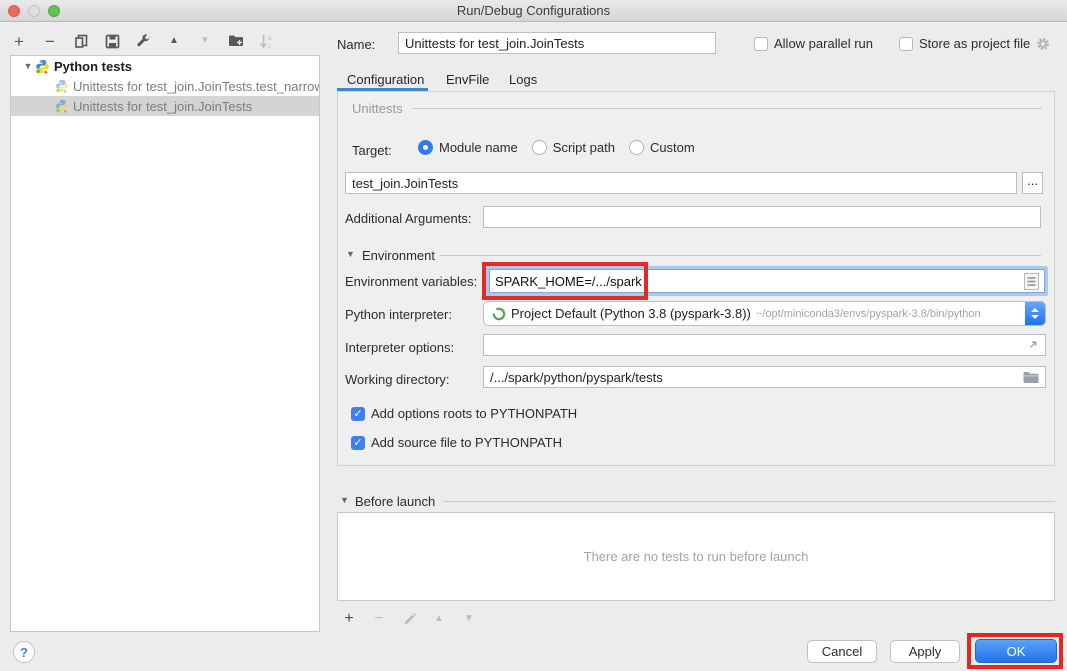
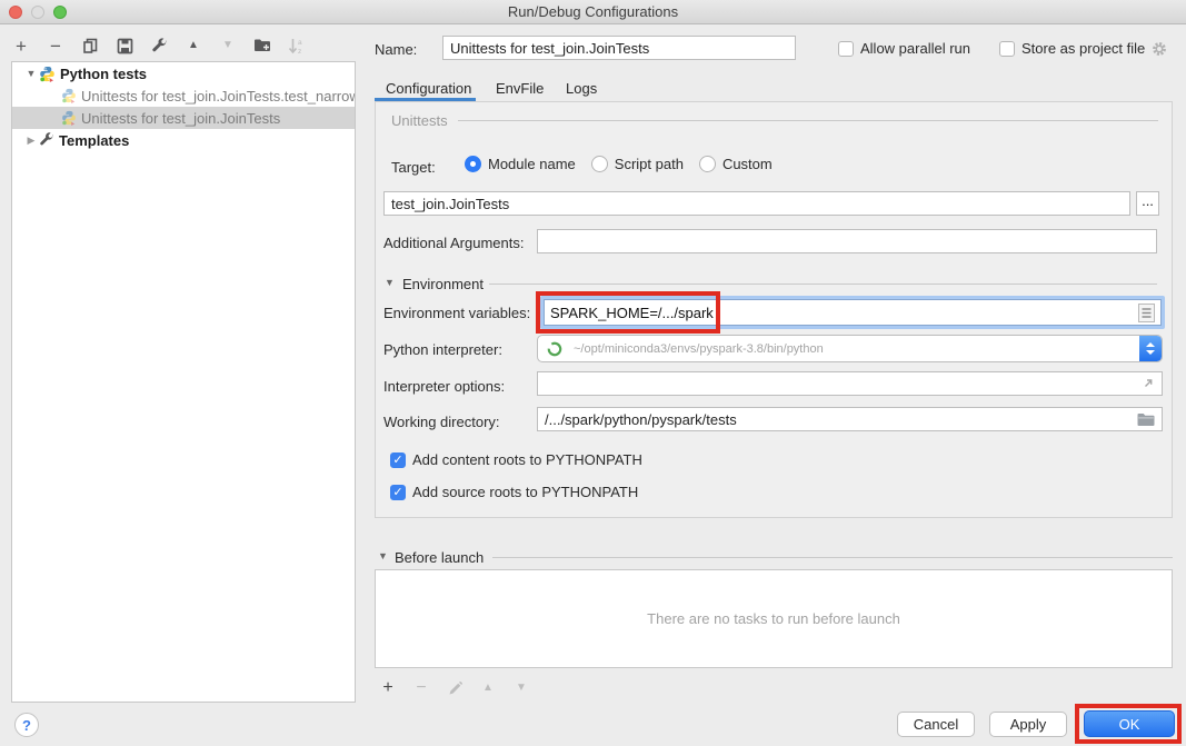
  Run/Debug Configurations
  +
  −
  ▲
  ▼
  ▼
  Python tests
  Unittests for test_join.JoinTests.test_narro
  Unittests for test_join.JoinTests
+ ▶
+ Templates
  Name:
  Unittests for test_join.JoinTests
  Allow parallel run
  Store as project file
  Configuration
  EnvFile
  Logs
  Unittests
  Target:
  Module name
  Script path
  Custom
  test_join.JoinTests
  ...
  Additional Arguments:
  ▼
  Environment
  Environment variables:
  SPARK_HOME=/.../spark
  Python interpreter:
- Project Default (Python 3.8 (pyspark-3.8))
  ~/opt/miniconda3/envs/pyspark-3.8/bin/python
  Interpreter options:
  Working directory:
  /.../spark/python/pyspark/tests
  ✓
- Add options roots to PYTHONPATH
+ Add content roots to PYTHONPATH
  ✓
- Add source file to PYTHONPATH
+ Add source roots to PYTHONPATH
  ▼
  Before launch
- There are no tests to run before launch
+ There are no tasks to run before launch
  +
  −
  ▲
  ▼
  ?
  Cancel
  Apply
  OK
